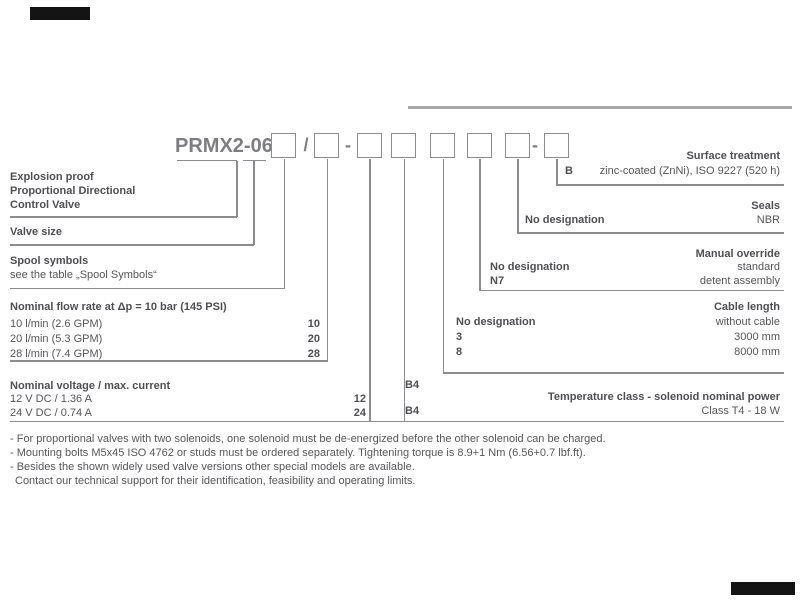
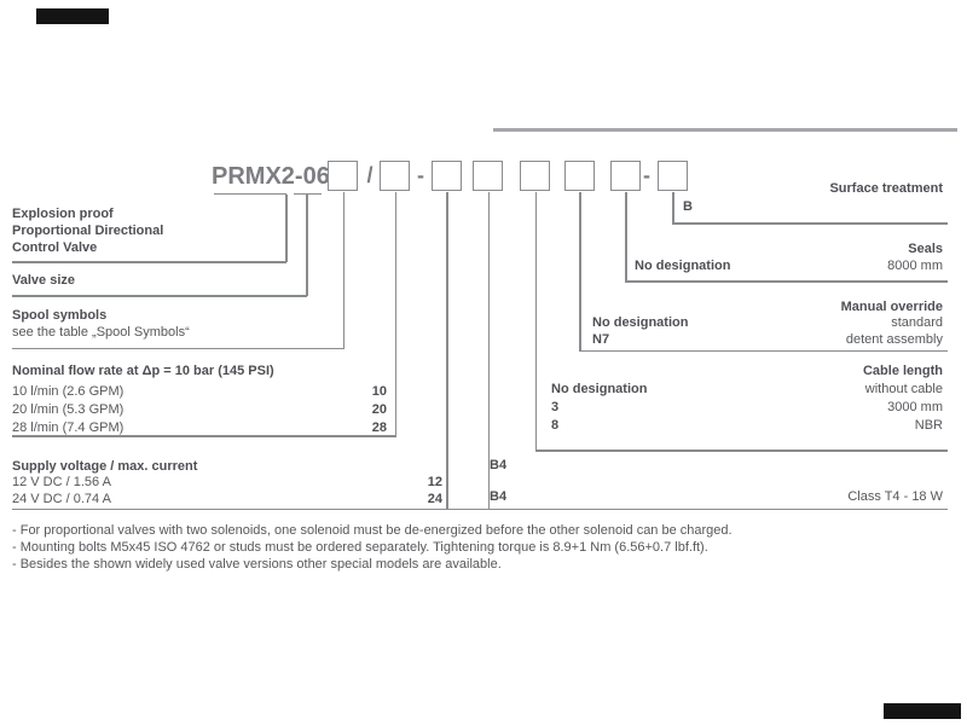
  PRMX2-06
  /
  -
  -
  Explosion proof
  Proportional Directional
  Control Valve
  Valve size
  Spool symbols
  see the table „Spool Symbols“
  Nominal flow rate at Δp = 10 bar (145 PSI)
  10 l/min (2.6 GPM)
  10
  20 l/min (5.3 GPM)
  20
  28 l/min (7.4 GPM)
  28
- Nominal voltage / max. current
+ Supply voltage / max. current
- 12 V DC / 1.36 A
+ 12 V DC / 1.56 A
  12
  24 V DC / 0.74 A
  24
  Surface treatment
  B
- zinc-coated (ZnNi), ISO 9227 (520 h)
  Seals
  No designation
- NBR
+ 8000 mm
  Manual override
  No designation
  standard
  N7
  detent assembly
  Cable length
  No designation
  without cable
  3
  3000 mm
  8
- 8000 mm
+ NBR
  B4
- Temperature class - solenoid nominal power
  B4
  Class T4 - 18 W
  - For proportional valves with two solenoids, one solenoid must be de-energized before the other solenoid can be charged.
  - Mounting bolts M5x45 ISO 4762 or studs must be ordered separately. Tightening torque is 8.9+1 Nm (6.56+0.7 lbf.ft).
  - Besides the shown widely used valve versions other special models are available.
- Contact our technical support for their identification, feasibility and operating limits.
